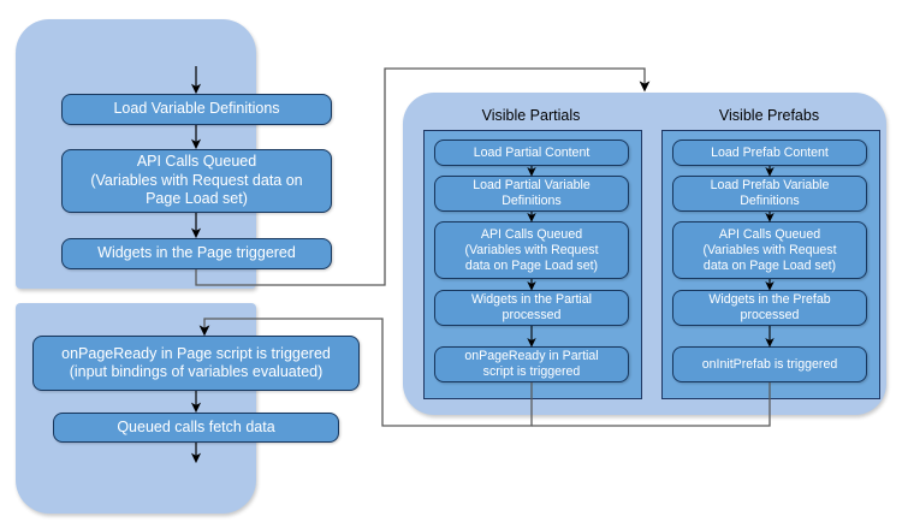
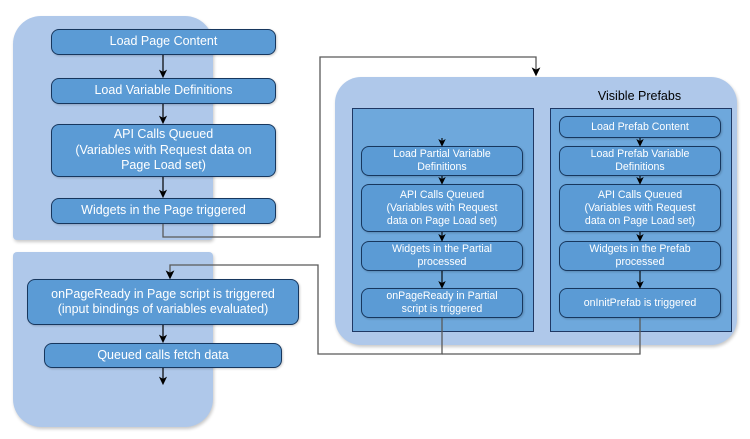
+ Load Page Content
  Load Variable Definitions
  API Calls Queued
  (Variables with Request data on
  Page Load set)
  Widgets in the Page triggered
  onPageReady in Page script is triggered
  (input bindings of variables evaluated)
  Queued calls fetch data
- Visible Partials
- Load Partial Content
  Load Partial Variable
  Definitions
  API Calls Queued
  (Variables with Request
  data on Page Load set)
  Widgets in the Partial
  processed
  onPageReady in Partial
  script is triggered
  Visible Prefabs
  Load Prefab Content
  Load Prefab Variable
  Definitions
  API Calls Queued
  (Variables with Request
  data on Page Load set)
  Widgets in the Prefab
  processed
  onInitPrefab is triggered
